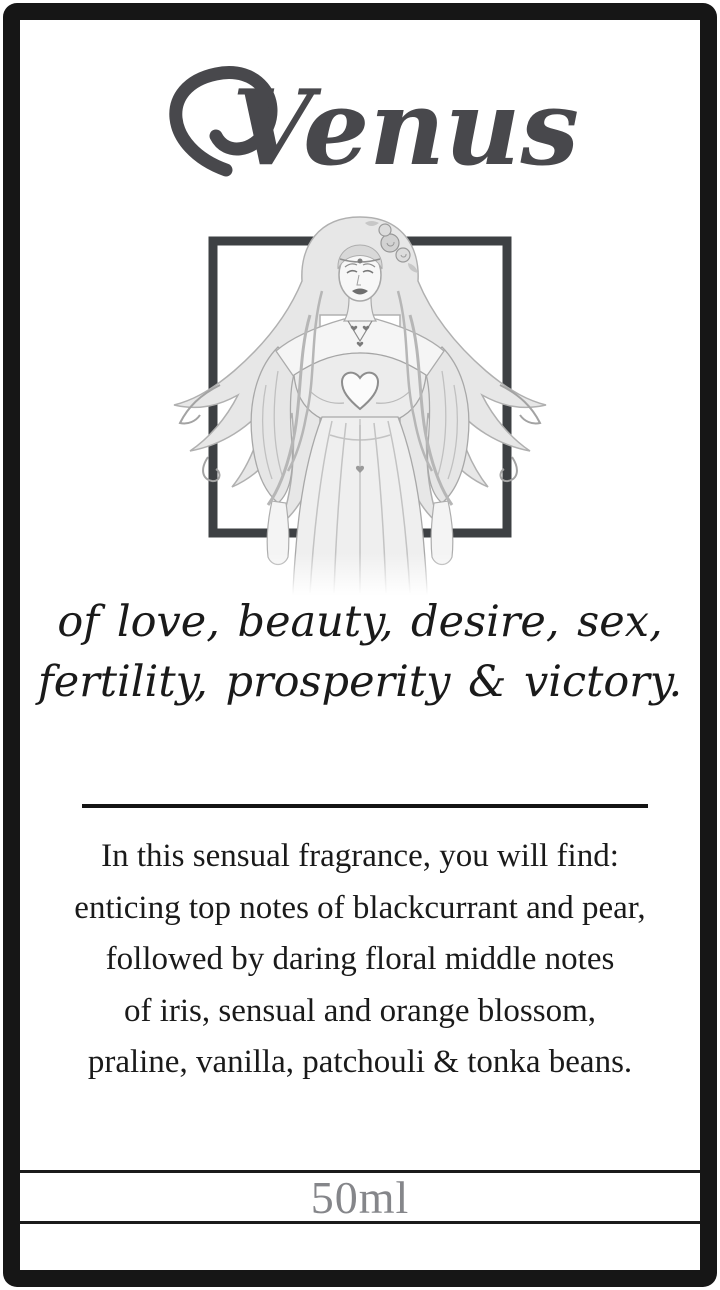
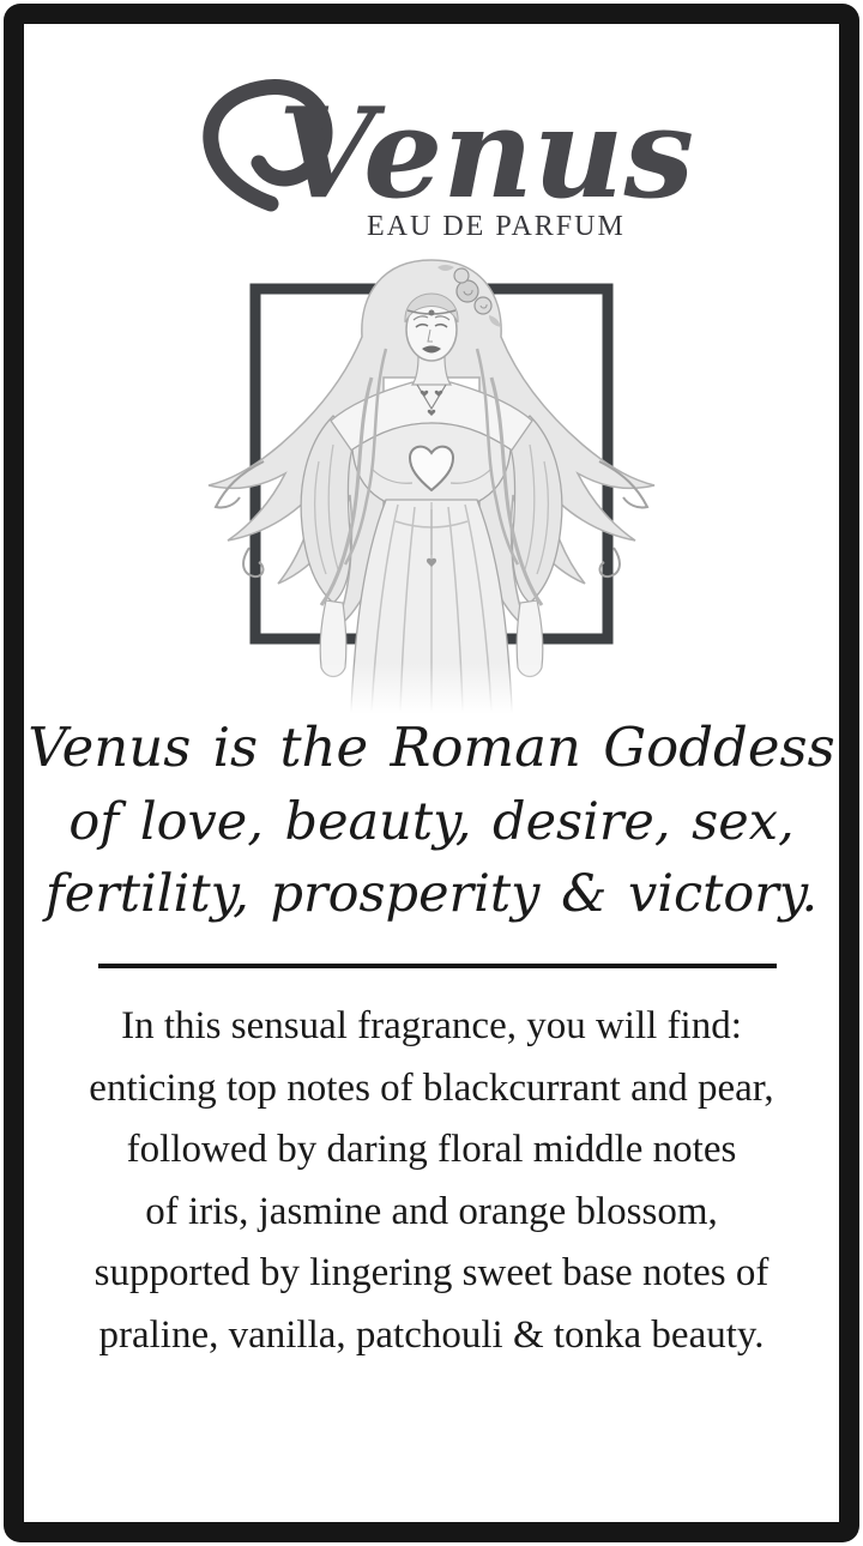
  Venus
+ EAU DE PARFUM
+ Venus is the Roman Goddess
  of love, beauty, desire, sex,
  fertility, prosperity & victory.
  In this sensual fragrance, you will find:
  enticing top notes of blackcurrant and pear,
  followed by daring floral middle notes
- of iris, sensual and orange blossom,
+ of iris, jasmine and orange blossom,
+ supported by lingering sweet base notes of
- praline, vanilla, patchouli & tonka beans.
+ praline, vanilla, patchouli & tonka beauty.
- 50ml
